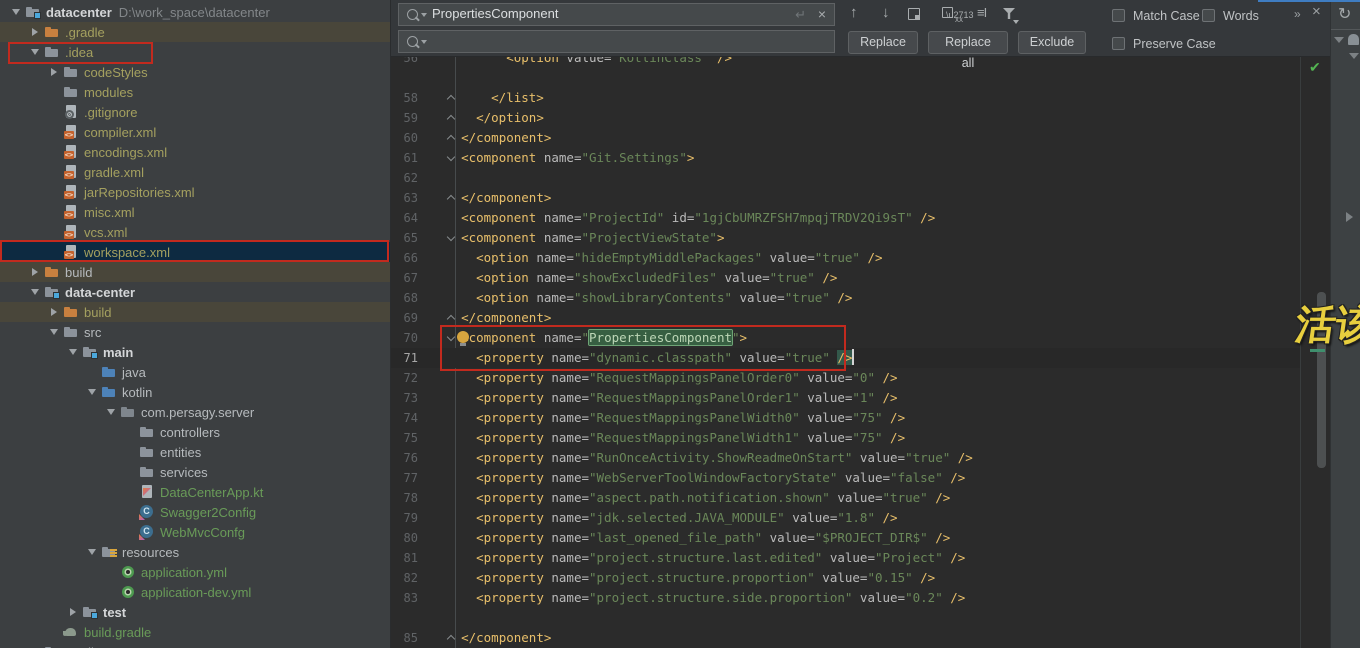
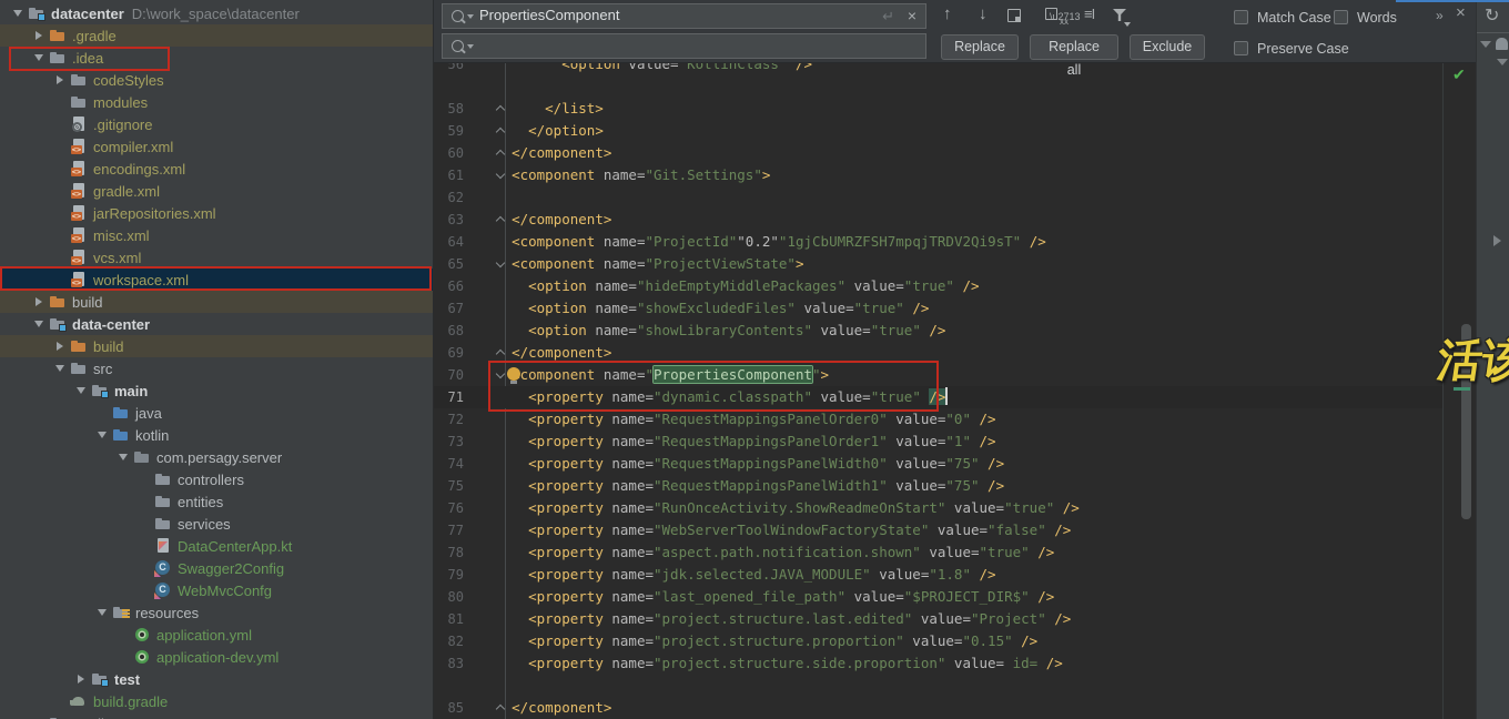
  datacenter
  D:\work_space\datacenter
  .gradle
  .idea
  codeStyles
  modules
  ⊘
  .gitignore
  <>
  compiler.xml
  <>
  encodings.xml
  <>
  gradle.xml
  <>
  jarRepositories.xml
  <>
  misc.xml
  <>
  vcs.xml
  <>
  workspace.xml
  build
  data-center
  build
  src
  main
  java
  kotlin
  com.persagy.server
  controllers
  entities
  services
  DataCenterApp.kt
  Swagger2Config
  WebMvcConfg
  resources
  application.yml
  application-dev.yml
  test
  build.gradle
  56
  <option value="KotlinClass" />
  58
  </list>
  59
  </option>
  60
  </component>
  61
  <component name="Git.Settings">
  62
  63
  </component>
  64
- <component name="ProjectId" id="1gjCbUMRZFSH7mpqjTRDV2Qi9sT" />
+ <component name="ProjectId""0.2""1gjCbUMRZFSH7mpqjTRDV2Qi9sT" />
  65
  <component name="ProjectViewState">
  66
  <option name="hideEmptyMiddlePackages" value="true" />
  67
  <option name="showExcludedFiles" value="true" />
  68
  <option name="showLibraryContents" value="true" />
  69
  </component>
  70
  component name="PropertiesComponent">
  71
  <property name="dynamic.classpath" value="true" />
  72
  <property name="RequestMappingsPanelOrder0" value="0" />
  73
  <property name="RequestMappingsPanelOrder1" value="1" />
  74
  <property name="RequestMappingsPanelWidth0" value="75" />
  75
  <property name="RequestMappingsPanelWidth1" value="75" />
  76
  <property name="RunOnceActivity.ShowReadmeOnStart" value="true" />
  77
  <property name="WebServerToolWindowFactoryState" value="false" />
  78
  <property name="aspect.path.notification.shown" value="true" />
  79
  <property name="jdk.selected.JAVA_MODULE" value="1.8" />
  80
  <property name="last_opened_file_path" value="$PROJECT_DIR$" />
  81
  <property name="project.structure.last.edited" value="Project" />
  82
  <property name="project.structure.proportion" value="0.15" />
  83
- <property name="project.structure.side.proportion" value="0.2" />
+ <property name="project.structure.side.proportion" value= id= />
  85
  </component>
  ✔
  PropertiesComponent
  ↵
  ×
  ↑
  ↓
  \u2713
  xx
  ≡I
  Match Case
  Words
  Replace
  Replace all
  Exclude
  Preserve Case
  »
  ×
  ↻
